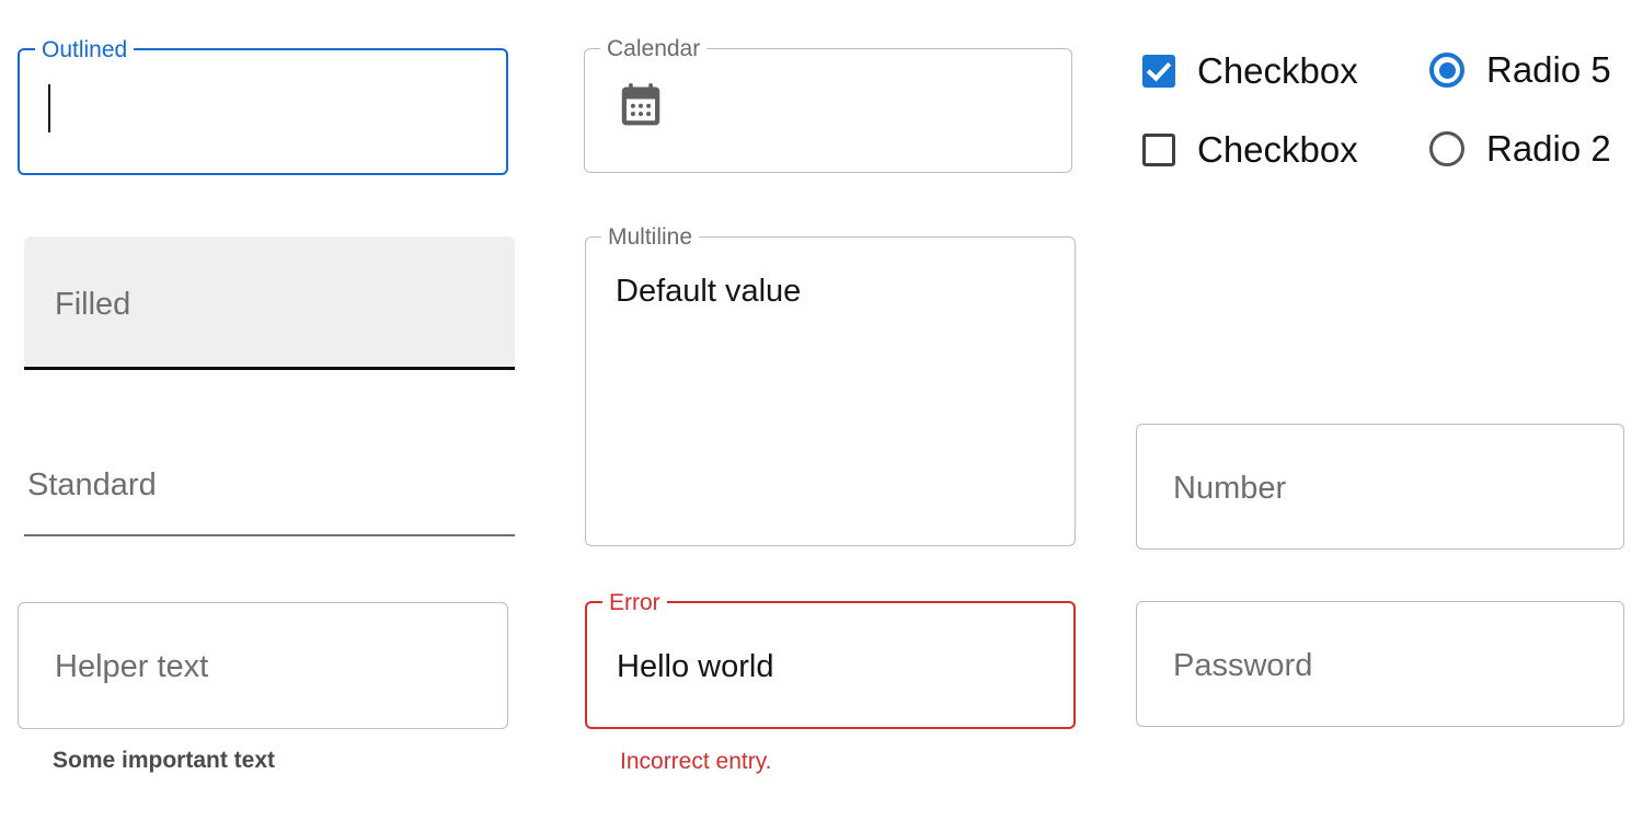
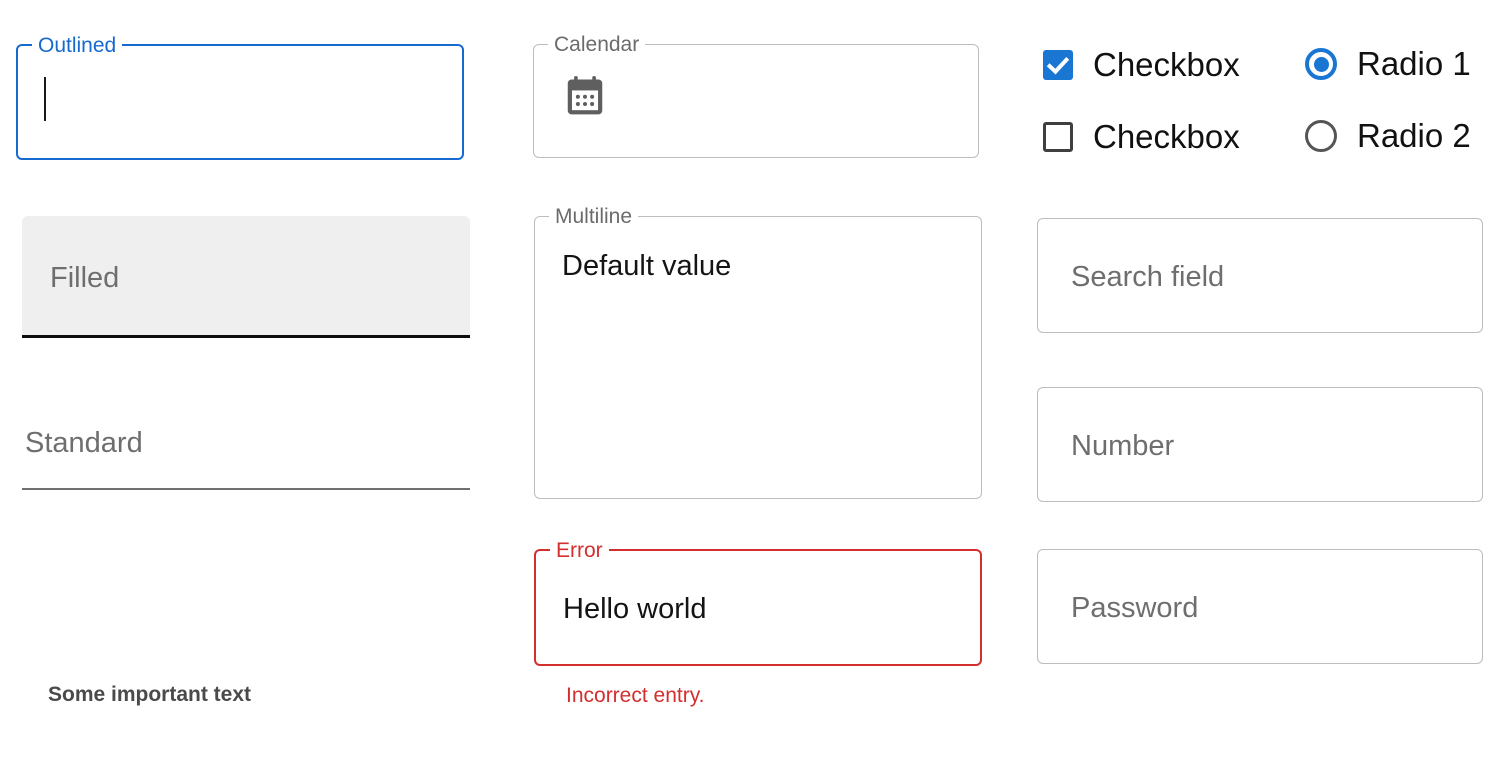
  Outlined
  Filled
  Standard
- Helper text
  Some important text
  Calendar
  Multiline
  Default value
  Error
  Hello world
  Incorrect entry.
  Checkbox
  Checkbox
- Radio 5
+ Radio 1
  Radio 2
+ Search field
  Number
  Password
